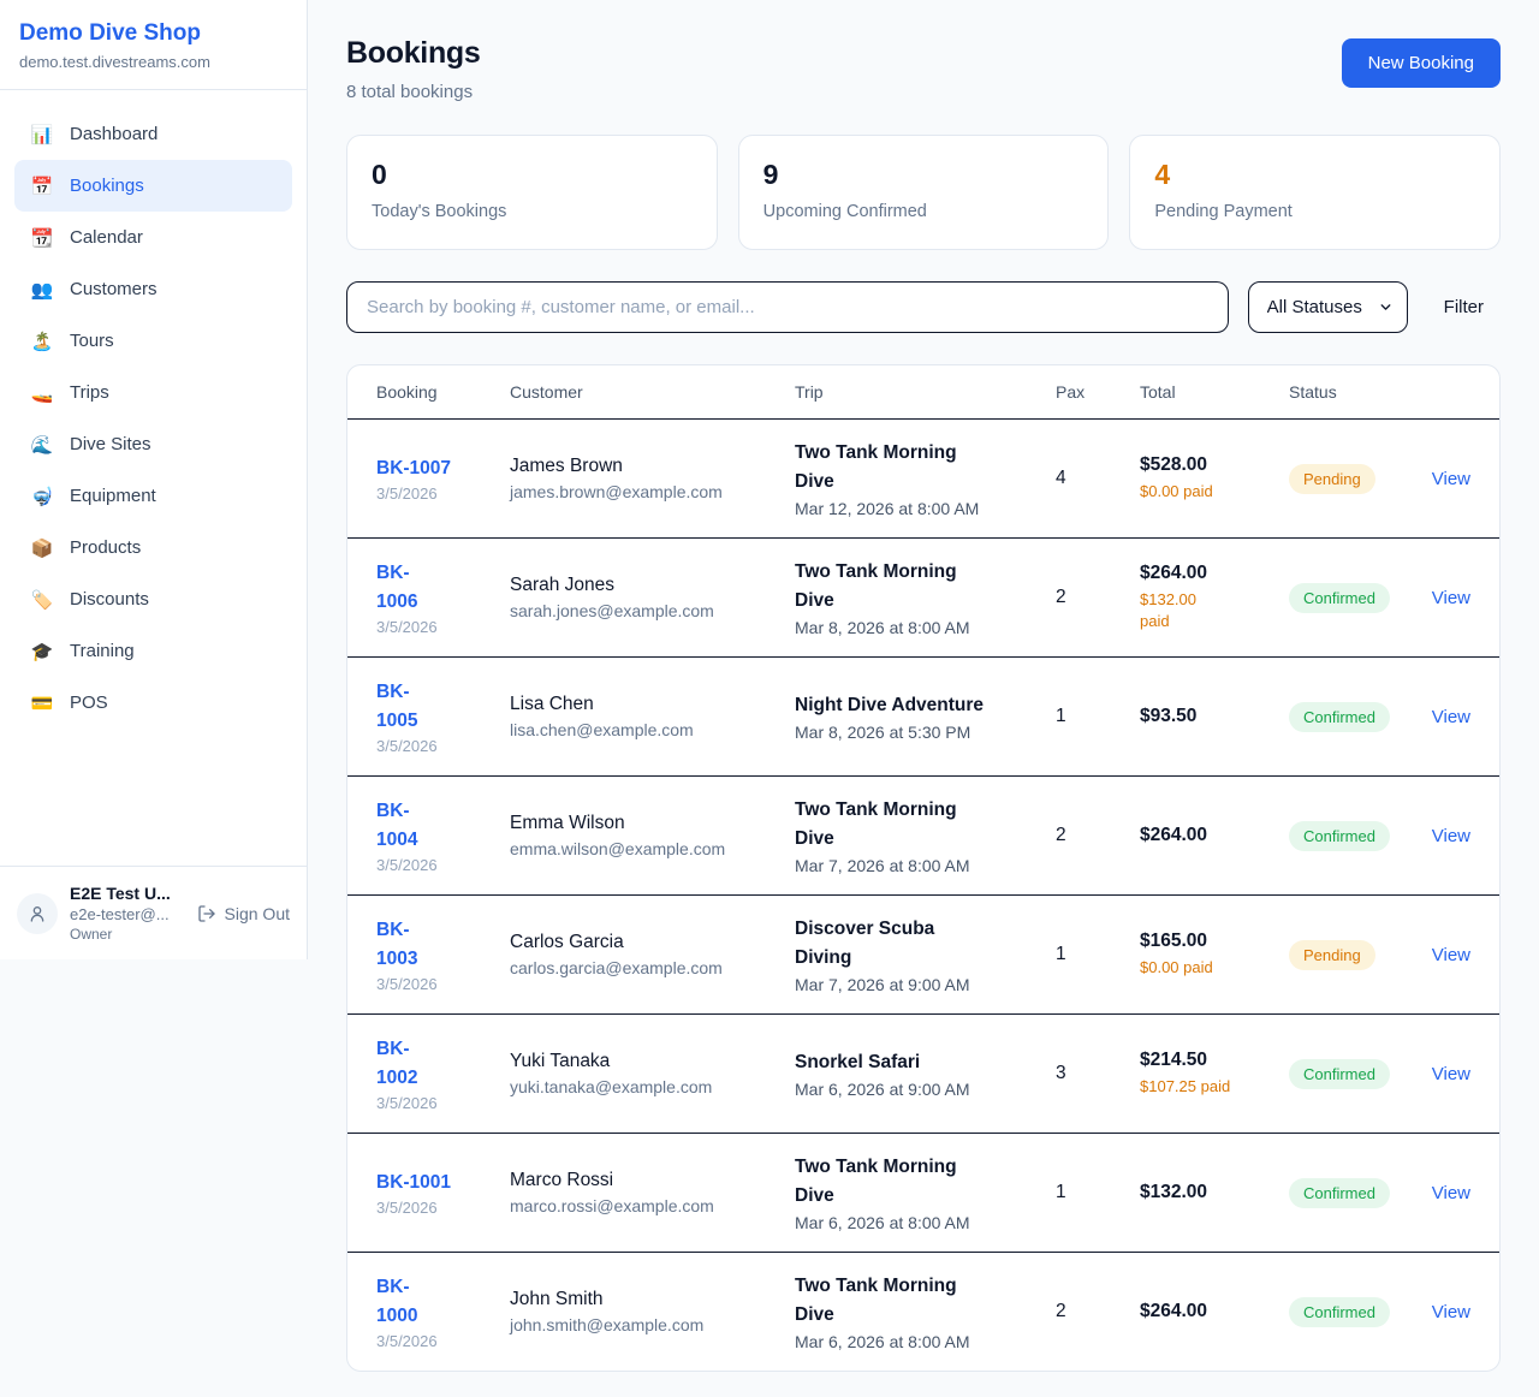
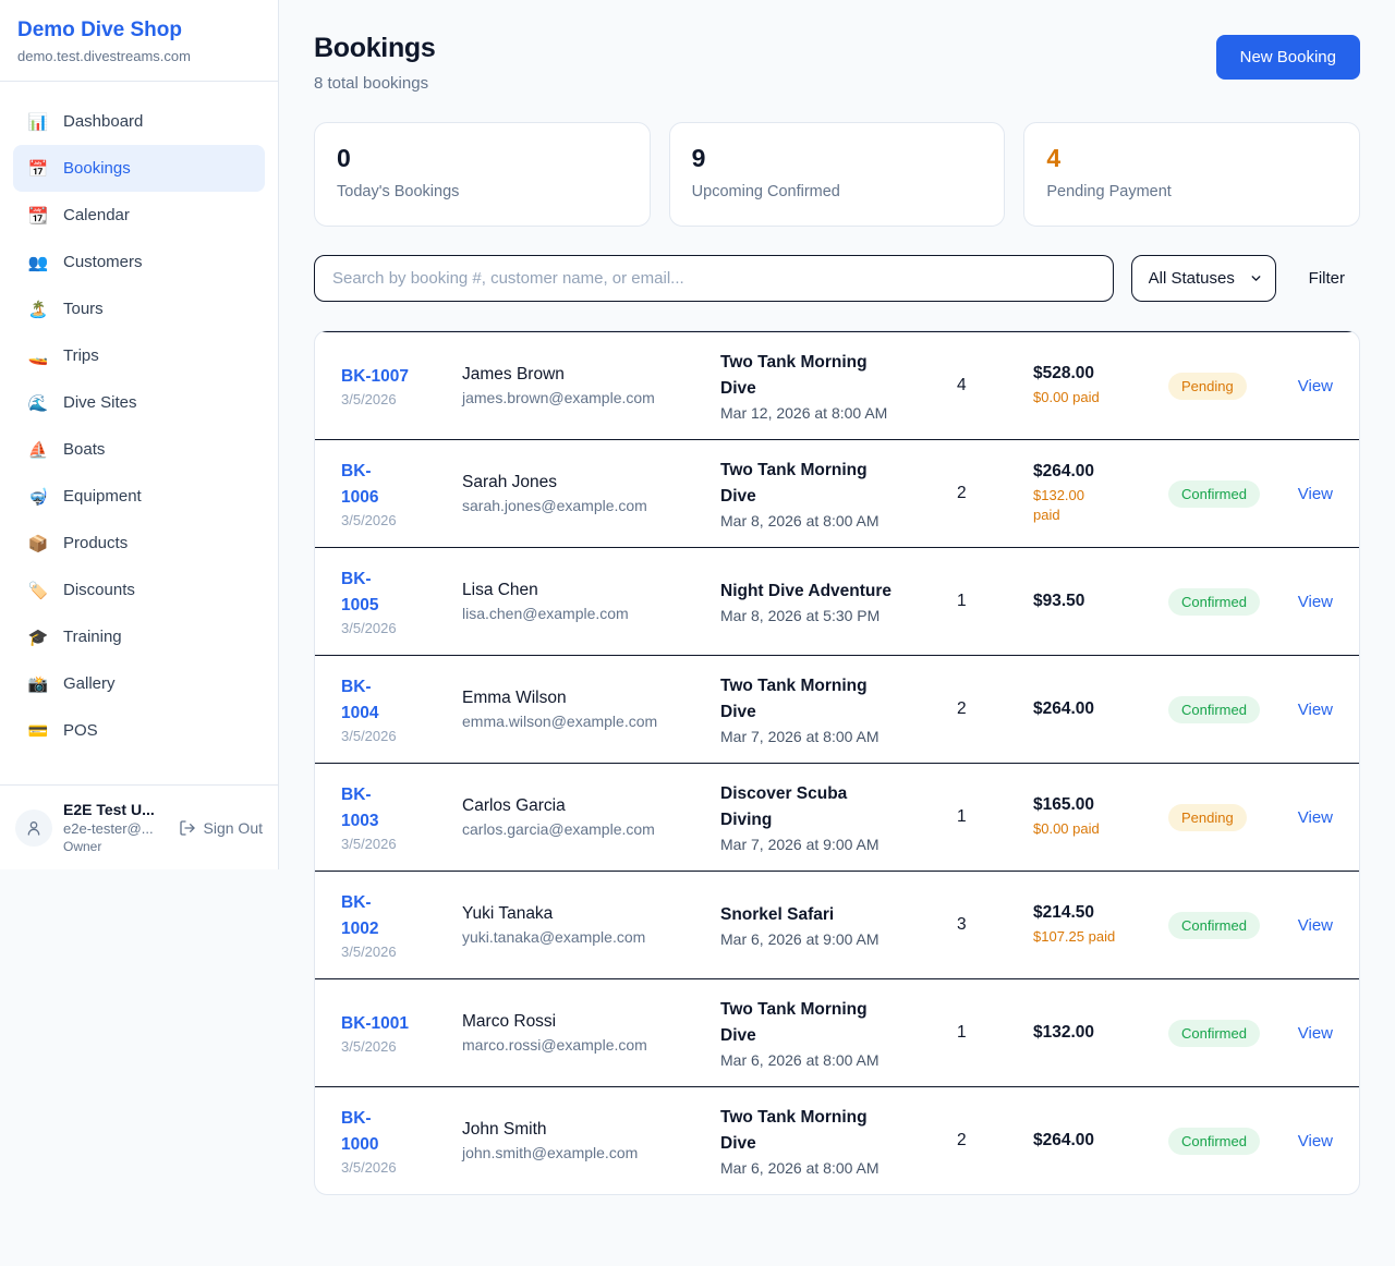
  Demo Dive Shop
  demo.test.divestreams.com
  📊
  Dashboard
  📅
  Bookings
  📆
  Calendar
  👥
  Customers
  🏝️
  Tours
  🚤
  Trips
  🌊
  Dive Sites
+ ⛵
+ Boats
  🤿
  Equipment
  📦
  Products
  🏷️
  Discounts
  🎓
  Training
+ 📸
+ Gallery
  💳
  POS
  E2E Test U...
  e2e-tester@...
  Owner
  Sign Out
  Bookings
  8 total bookings
  New Booking
  0
  Today's Bookings
  9
  Upcoming Confirmed
  4
  Pending Payment
  Search by booking #, customer name, or email...
  All Statuses
  Filter
- Booking
- Customer
- Trip
- Pax
- Total
- Status
  BK-1007
  3/5/2026
  James Brown
  james.brown@example.com
  Two Tank Morning Dive
  Mar 12, 2026 at 8:00 AM
  4
  $528.00
  $0.00 paid
  Pending
  View
  BK-1006
  3/5/2026
  Sarah Jones
  sarah.jones@example.com
  Two Tank Morning Dive
  Mar 8, 2026 at 8:00 AM
  2
  $264.00
  $132.00 paid
  Confirmed
  View
  BK-1005
  3/5/2026
  Lisa Chen
  lisa.chen@example.com
  Night Dive Adventure
  Mar 8, 2026 at 5:30 PM
  1
  $93.50
  Confirmed
  View
  BK-1004
  3/5/2026
  Emma Wilson
  emma.wilson@example.com
  Two Tank Morning Dive
  Mar 7, 2026 at 8:00 AM
  2
  $264.00
  Confirmed
  View
  BK-1003
  3/5/2026
  Carlos Garcia
  carlos.garcia@example.com
  Discover Scuba Diving
  Mar 7, 2026 at 9:00 AM
  1
  $165.00
  $0.00 paid
  Pending
  View
  BK-1002
  3/5/2026
  Yuki Tanaka
  yuki.tanaka@example.com
  Snorkel Safari
  Mar 6, 2026 at 9:00 AM
  3
  $214.50
  $107.25 paid
  Confirmed
  View
  BK-1001
  3/5/2026
  Marco Rossi
  marco.rossi@example.com
  Two Tank Morning Dive
  Mar 6, 2026 at 8:00 AM
  1
  $132.00
  Confirmed
  View
  BK-1000
  3/5/2026
  John Smith
  john.smith@example.com
  Two Tank Morning Dive
  Mar 6, 2026 at 8:00 AM
  2
  $264.00
  Confirmed
  View
